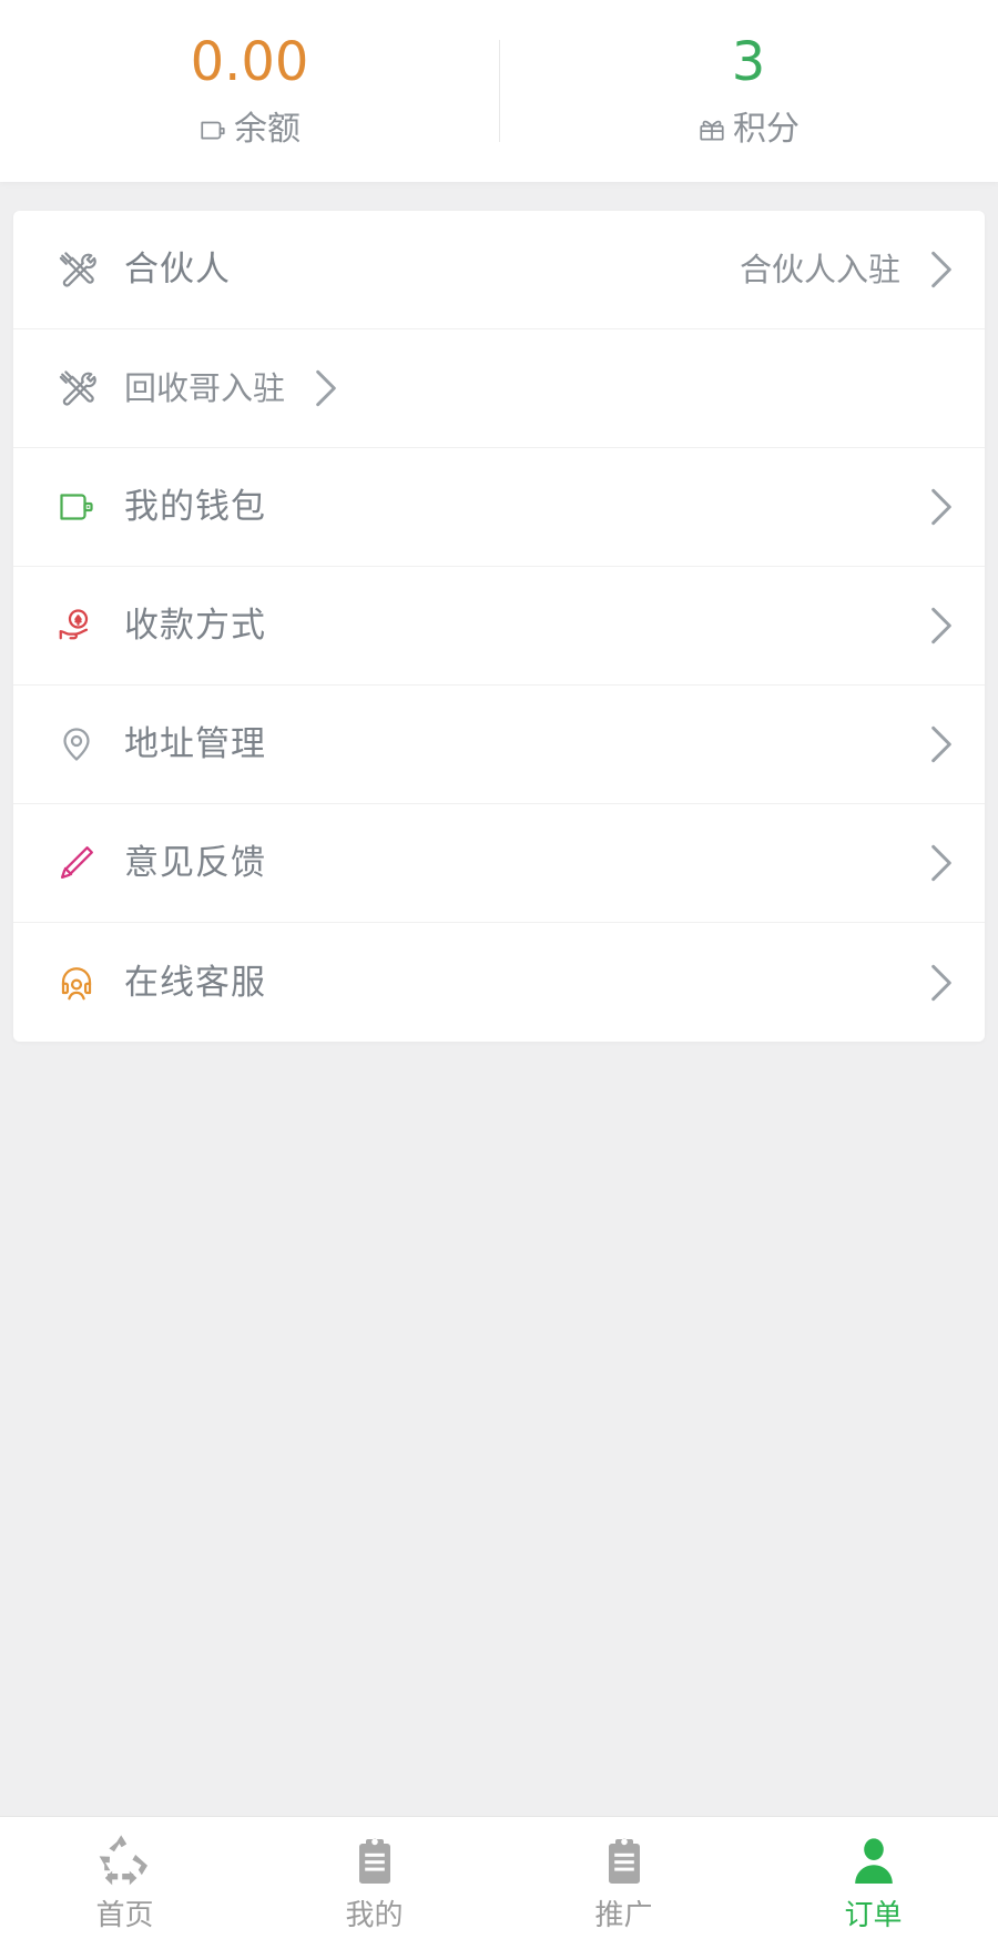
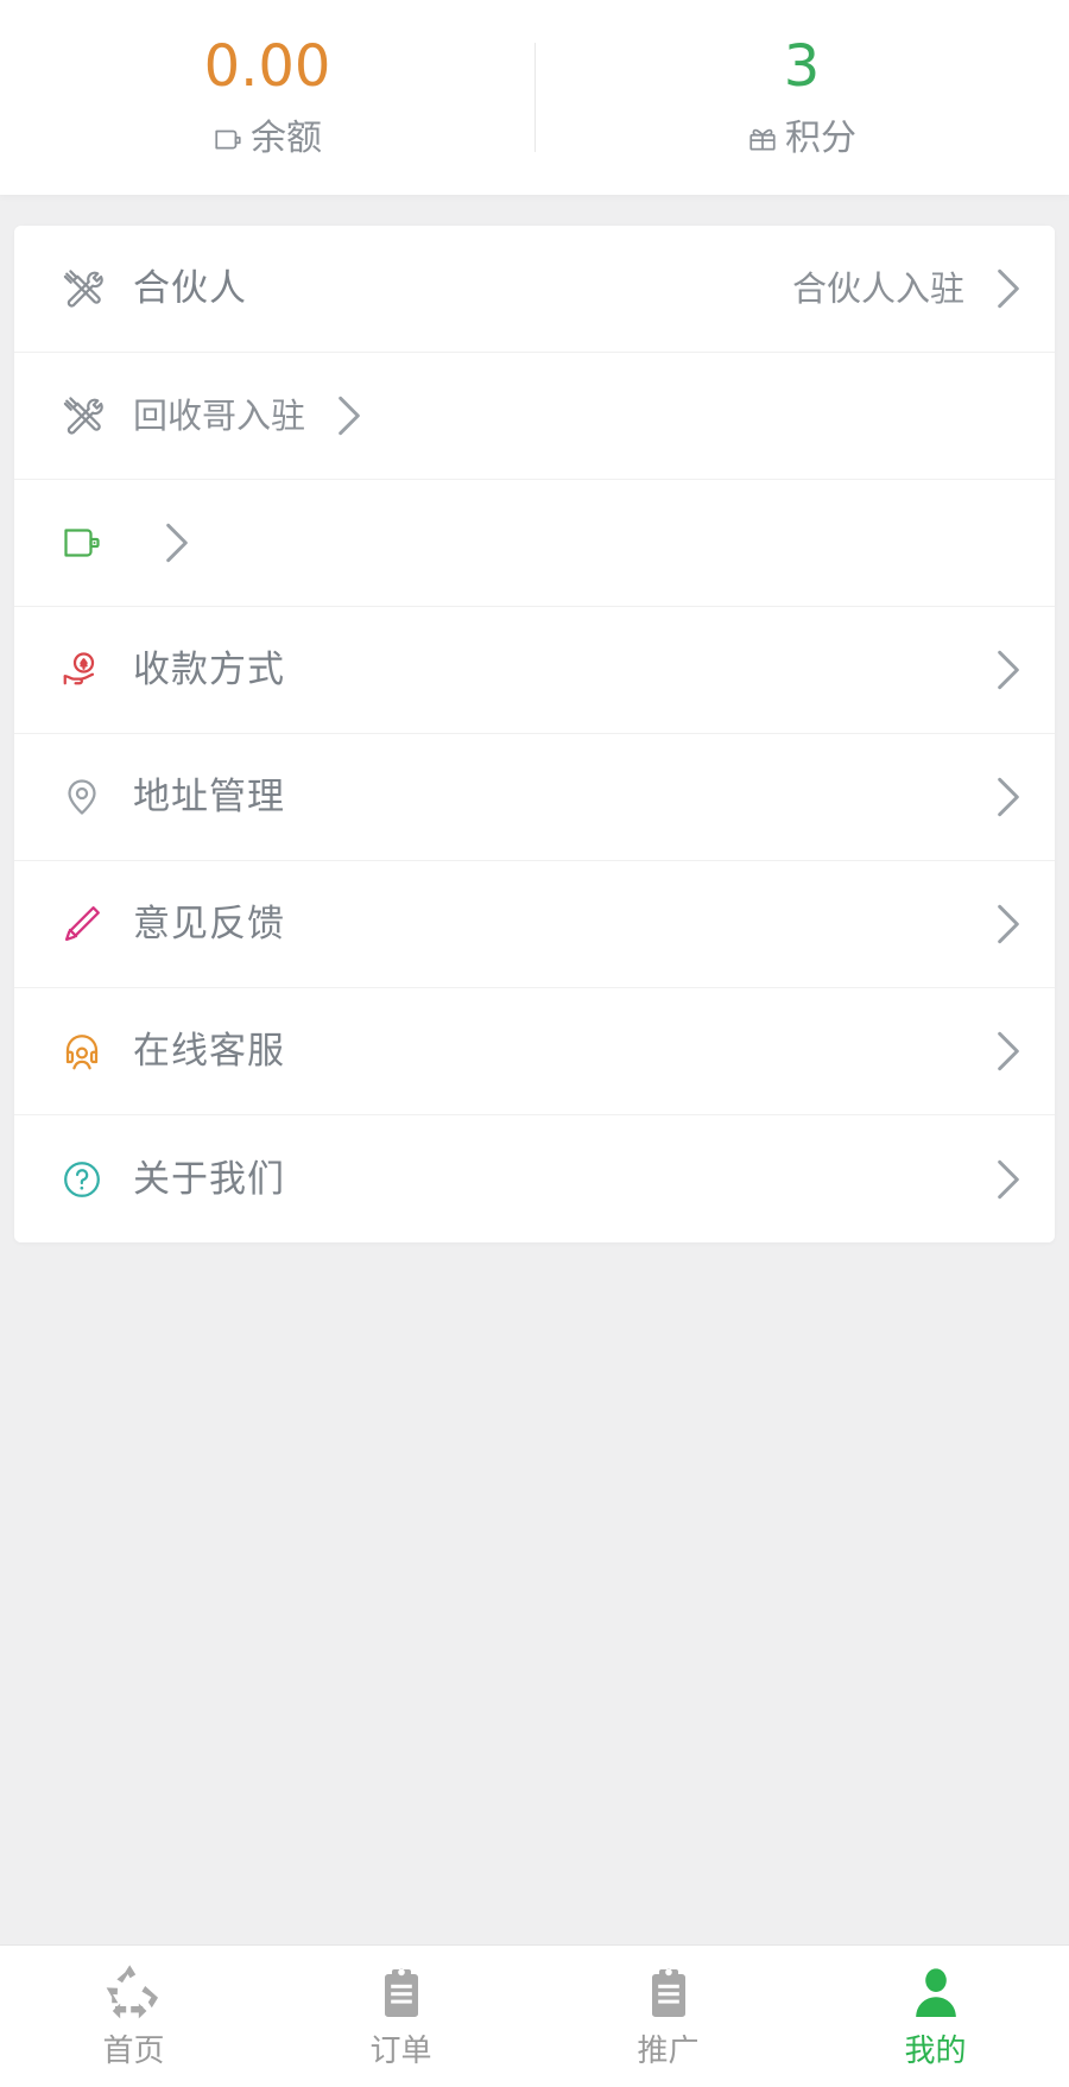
  0.00
  余额
  3
  积分
  合伙人
  合伙人入驻
  回收哥入驻
- 我的钱包
  收款方式
  地址管理
  意见反馈
  在线客服
+ 关于我们
  首页
- 我的
+ 订单
  推广
- 订单
+ 我的
